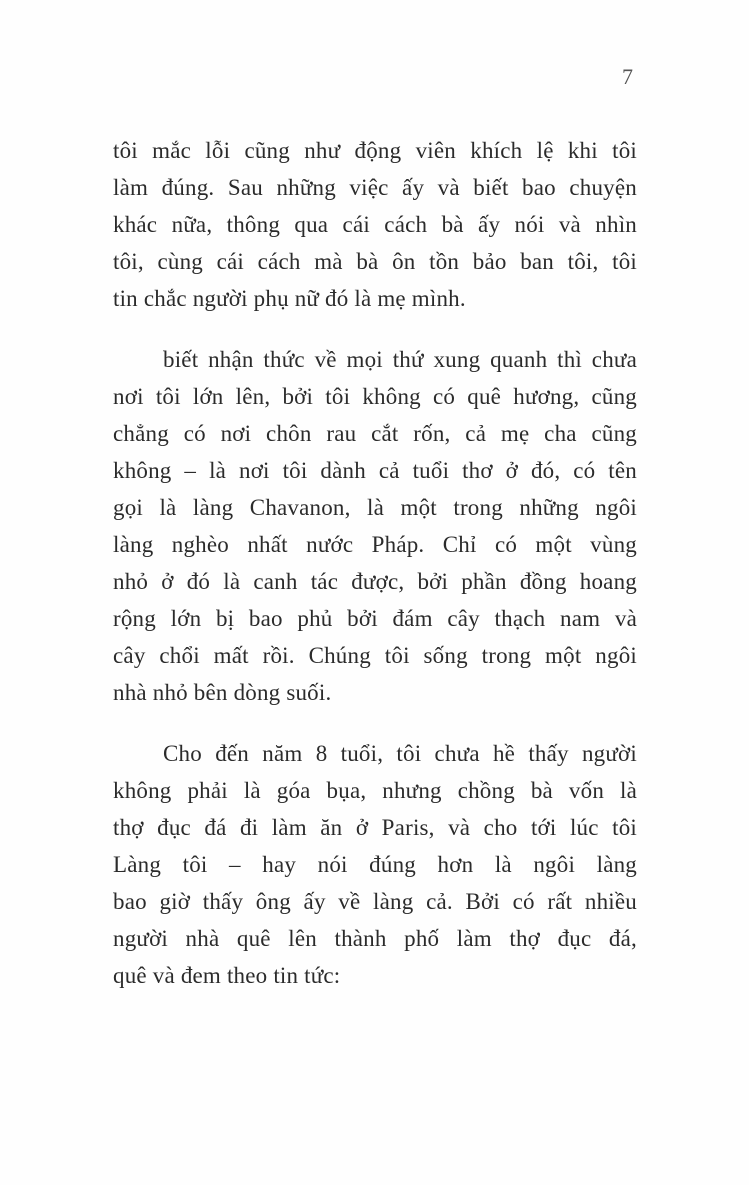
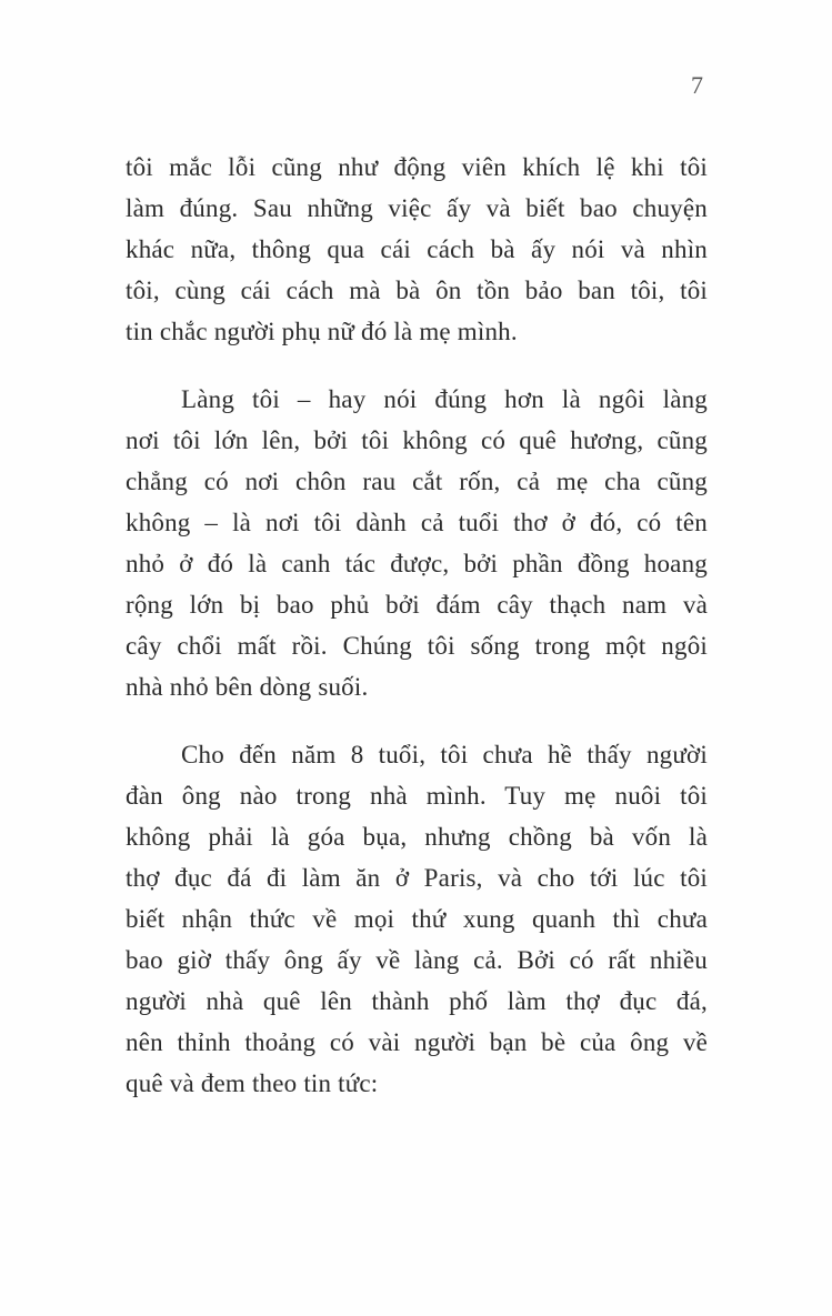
  7
  tôi mắc lỗi cũng như động viên khích lệ khi tôi
  làm đúng. Sau những việc ấy và biết bao chuyện
  khác nữa, thông qua cái cách bà ấy nói và nhìn
  tôi, cùng cái cách mà bà ôn tồn bảo ban tôi, tôi
  tin chắc người phụ nữ đó là mẹ mình.
- biết nhận thức về mọi thứ xung quanh thì chưa
+ Làng tôi – hay nói đúng hơn là ngôi làng
  nơi tôi lớn lên, bởi tôi không có quê hương, cũng
  chẳng có nơi chôn rau cắt rốn, cả mẹ cha cũng
  không – là nơi tôi dành cả tuổi thơ ở đó, có tên
- gọi là làng Chavanon, là một trong những ngôi
- làng nghèo nhất nước Pháp. Chỉ có một vùng
  nhỏ ở đó là canh tác được, bởi phần đồng hoang
  rộng lớn bị bao phủ bởi đám cây thạch nam và
  cây chổi mất rồi. Chúng tôi sống trong một ngôi
  nhà nhỏ bên dòng suối.
  Cho đến năm 8 tuổi, tôi chưa hề thấy người
+ đàn ông nào trong nhà mình. Tuy mẹ nuôi tôi
  không phải là góa bụa, nhưng chồng bà vốn là
  thợ đục đá đi làm ăn ở Paris, và cho tới lúc tôi
- Làng tôi – hay nói đúng hơn là ngôi làng
+ biết nhận thức về mọi thứ xung quanh thì chưa
  bao giờ thấy ông ấy về làng cả. Bởi có rất nhiều
  người nhà quê lên thành phố làm thợ đục đá,
+ nên thỉnh thoảng có vài người bạn bè của ông về
  quê và đem theo tin tức:
